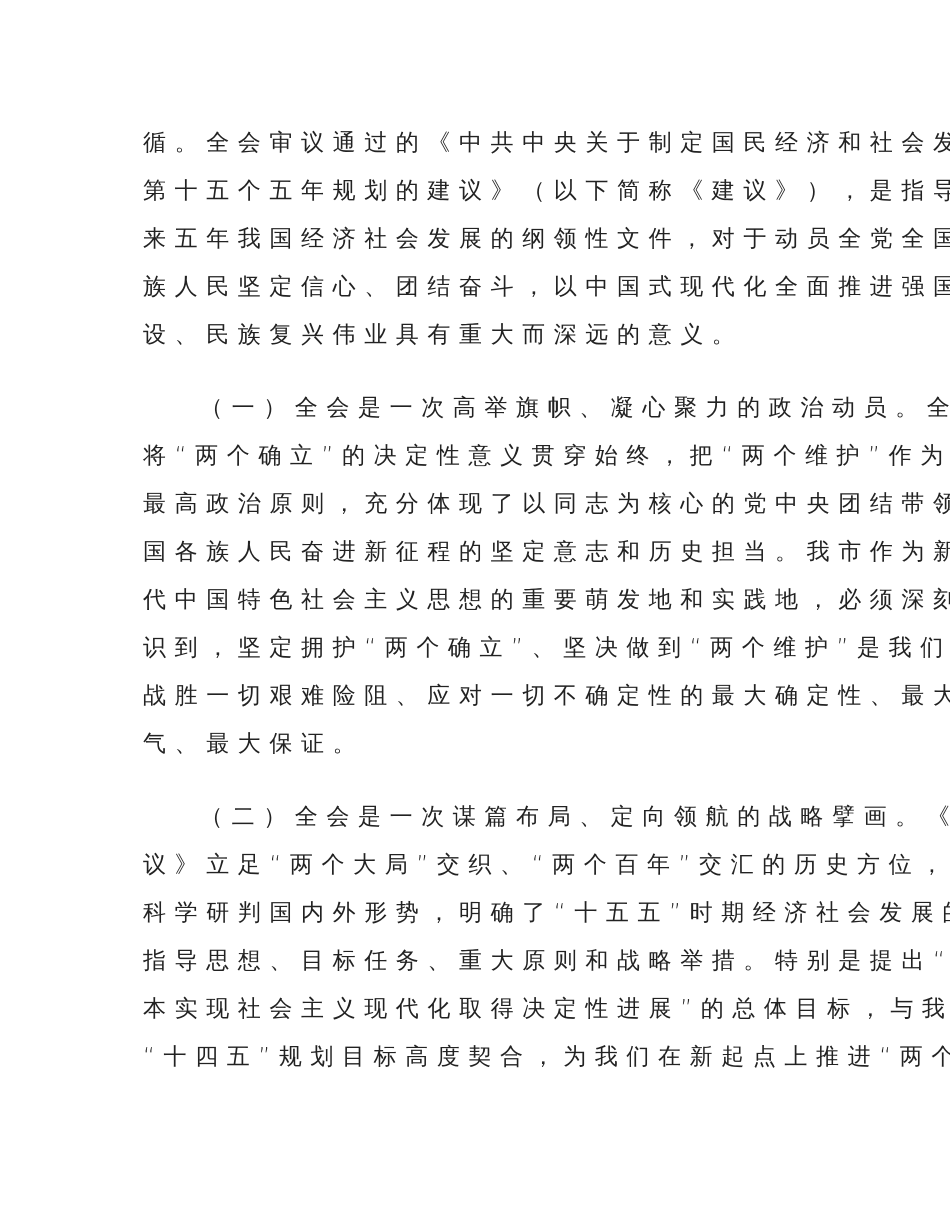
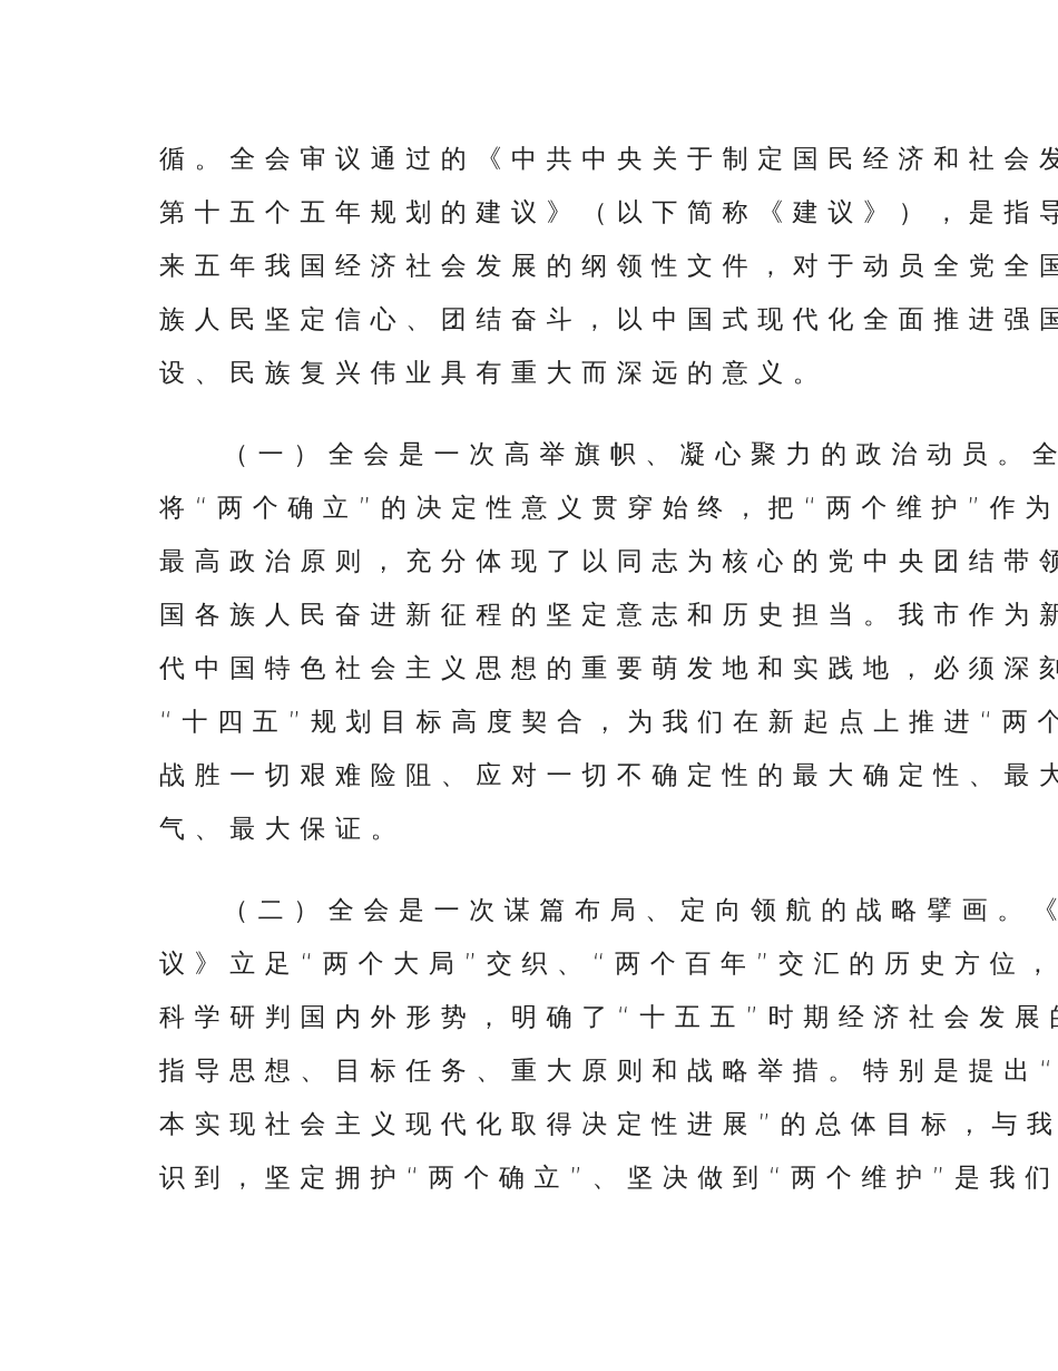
  循。全会审议通过的《中共中央关于制定国民经济和社会发
  第十五个五年规划的建议》（以下简称《建议》），是指导
  来五年我国经济社会发展的纲领性文件，对于动员全党全国
  族人民坚定信心、团结奋斗，以中国式现代化全面推进强国
  设、民族复兴伟业具有重大而深远的意义。
  （一）全会是一次高举旗帜、凝心聚力的政治动员。全
  将“两个确立”的决定性意义贯穿始终，把“两个维护”作为
  最高政治原则，充分体现了以同志为核心的党中央团结带领
  国各族人民奋进新征程的坚定意志和历史担当。我市作为新
  代中国特色社会主义思想的重要萌发地和实践地，必须深刻
- 识到，坚定拥护“两个确立”、坚决做到“两个维护”是我们
+ “十四五”规划目标高度契合，为我们在新起点上推进“两个
  战胜一切艰难险阻、应对一切不确定性的最大确定性、最大
  气、最大保证。
  （二）全会是一次谋篇布局、定向领航的战略擘画。《
  议》立足“两个大局”交织、“两个百年”交汇的历史方位，
  科学研判国内外形势，明确了“十五五”时期经济社会发展
  指导思想、目标任务、重大原则和战略举措。特别是提出“
  本实现社会主义现代化取得决定性进展”的总体目标，与我
- “十四五”规划目标高度契合，为我们在新起点上推进“两个
+ 识到，坚定拥护“两个确立”、坚决做到“两个维护”是我们
